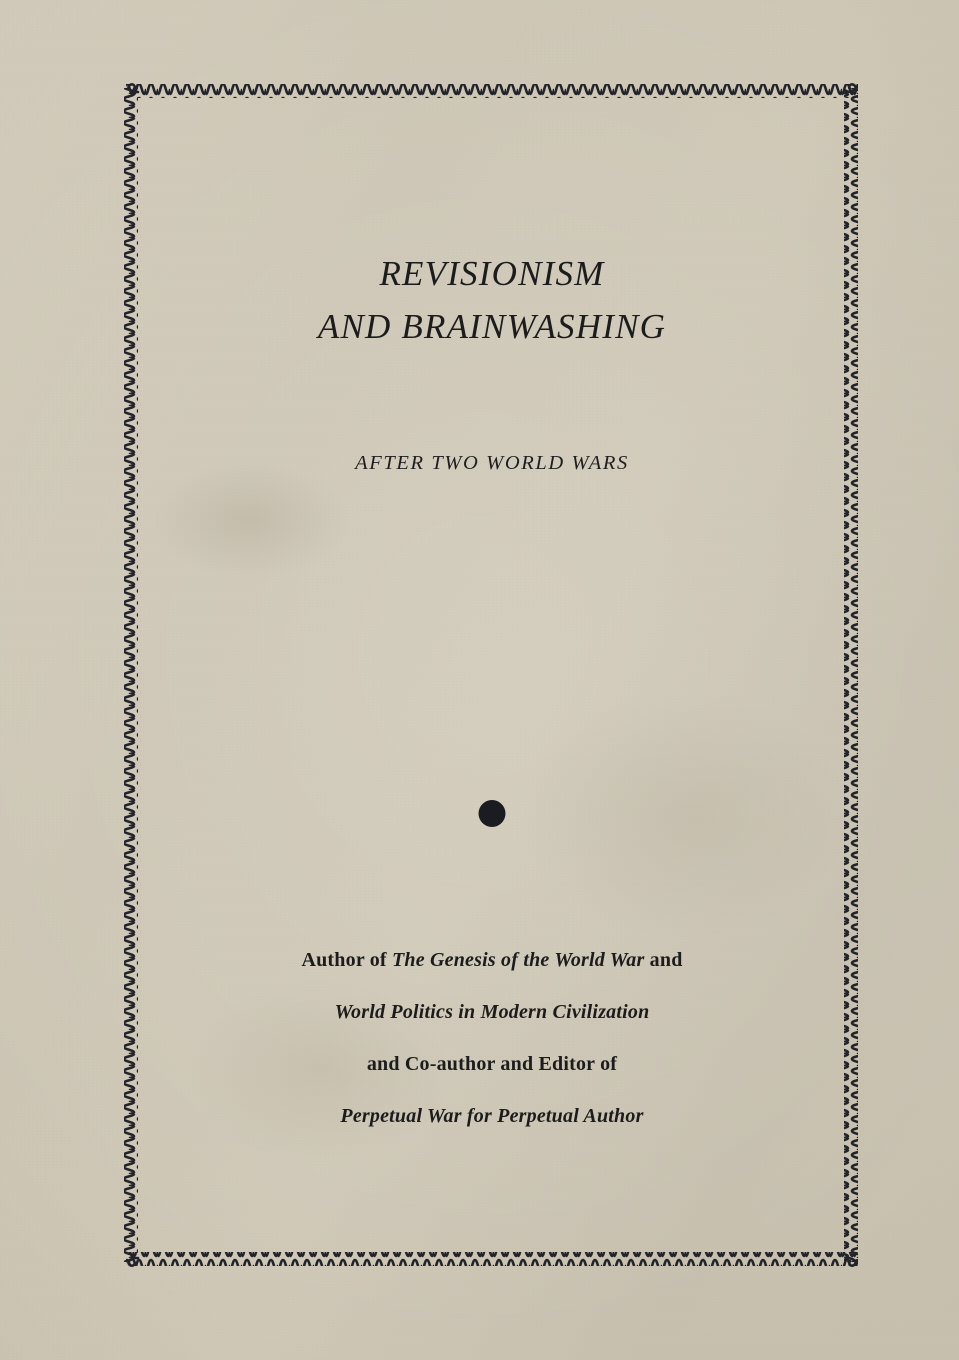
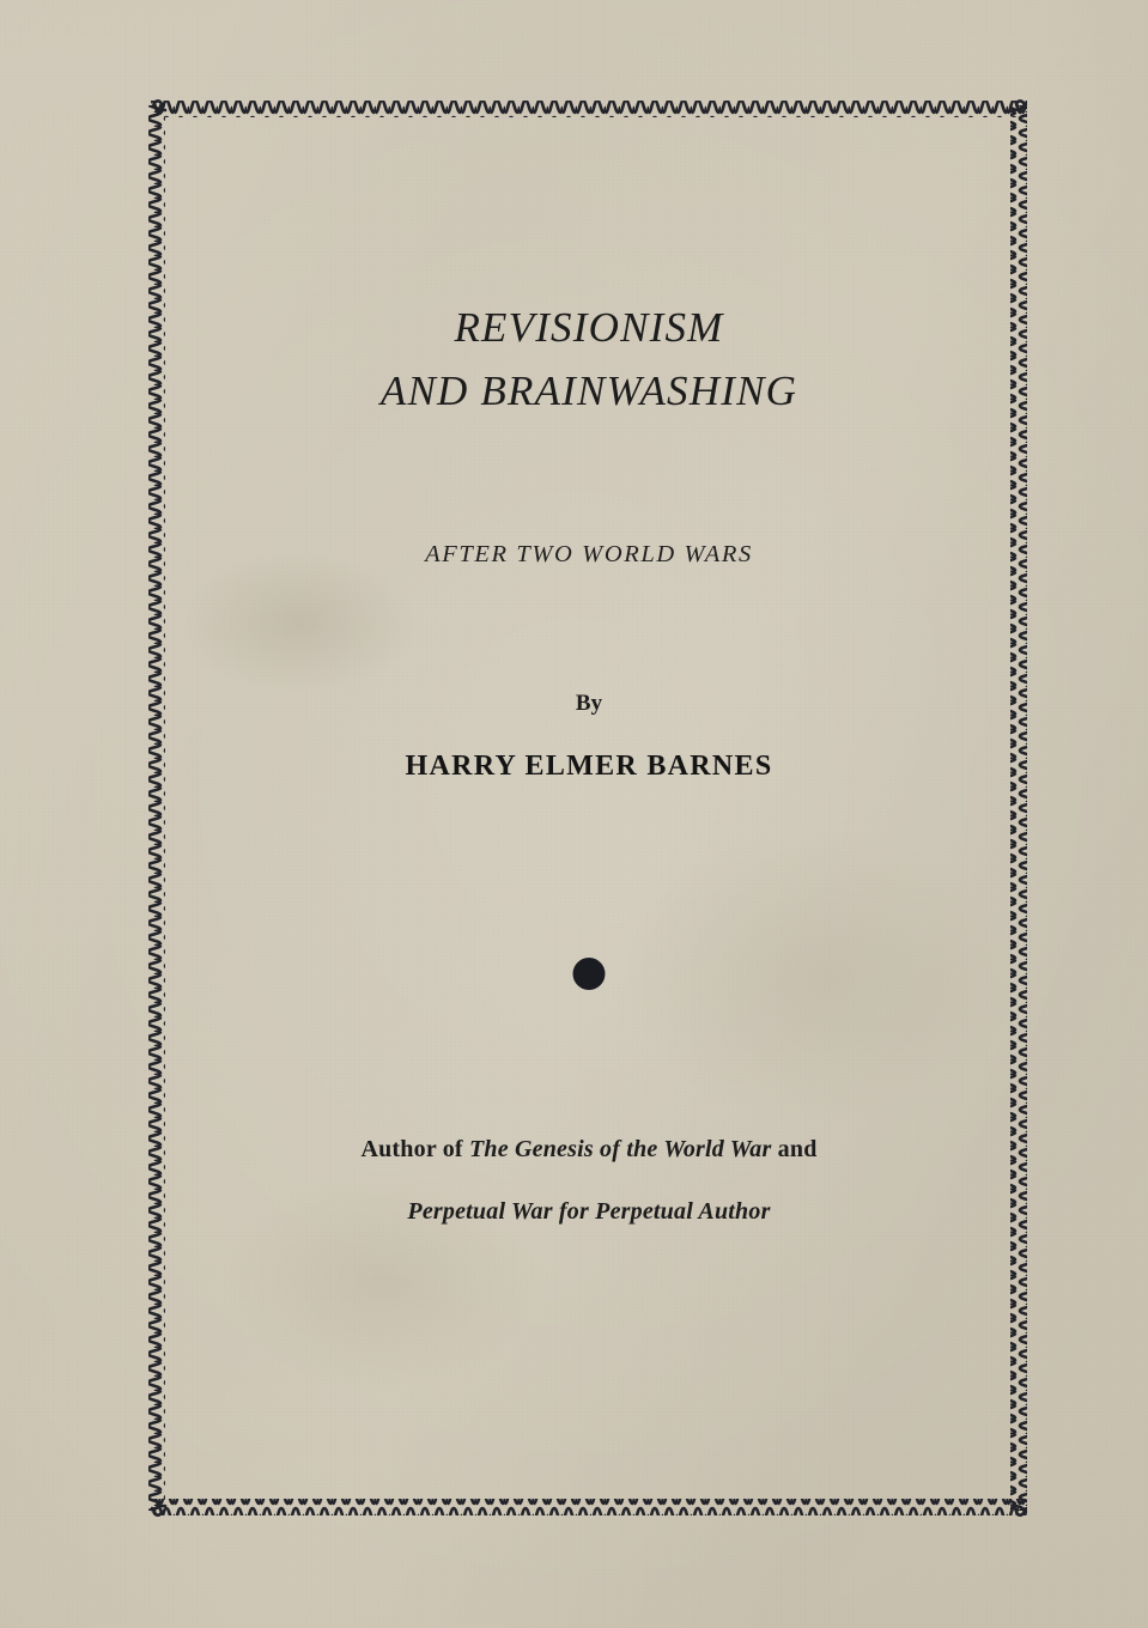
  REVISIONISM
  AND BRAINWASHING
  AFTER TWO WORLD WARS
+ By
+ HARRY ELMER BARNES
  Author of The Genesis of the World War and
- World Politics in Modern Civilization
- and Co-author and Editor of
  Perpetual War for Perpetual Author
